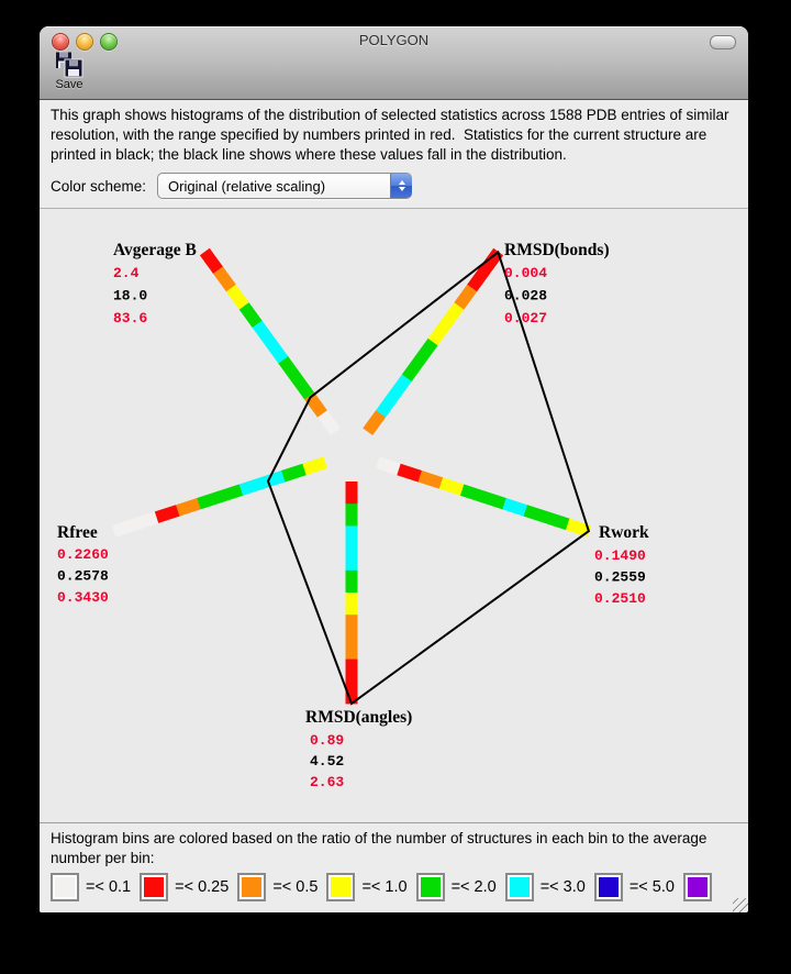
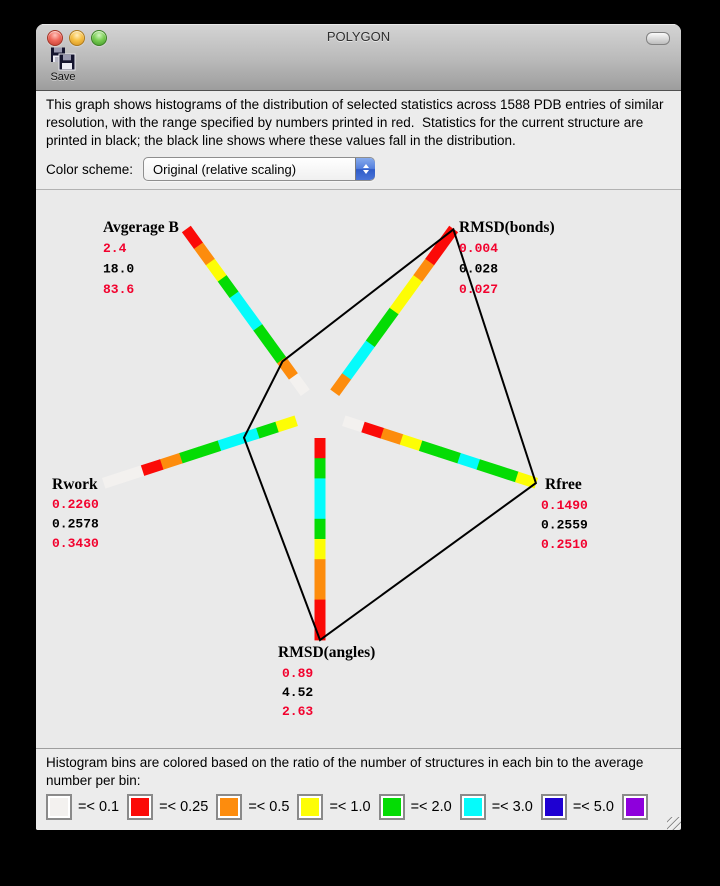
  POLYGON
  Save
  This graph shows histograms of the distribution of selected statistics across 1588 PDB entries of similar resolution, with the range specified by numbers printed in red. Statistics for the current structure are printed in black; the black line shows where these values fall in the distribution.
  Color scheme:
  Original (relative scaling)
  Avgerage B
  2.4
  18.0
  83.6
  RMSD(bonds)
  0.004
  0.028
  0.027
- Rwork
+ Rfree
  0.1490
  0.2559
  0.2510
  RMSD(angles)
  0.89
  4.52
  2.63
- Rfree
+ Rwork
  0.2260
  0.2578
  0.3430
  Histogram bins are colored based on the ratio of the number of structures in each bin to the average number per bin:
  =< 0.1
  =< 0.25
  =< 0.5
  =< 1.0
  =< 2.0
  =< 3.0
  =< 5.0
